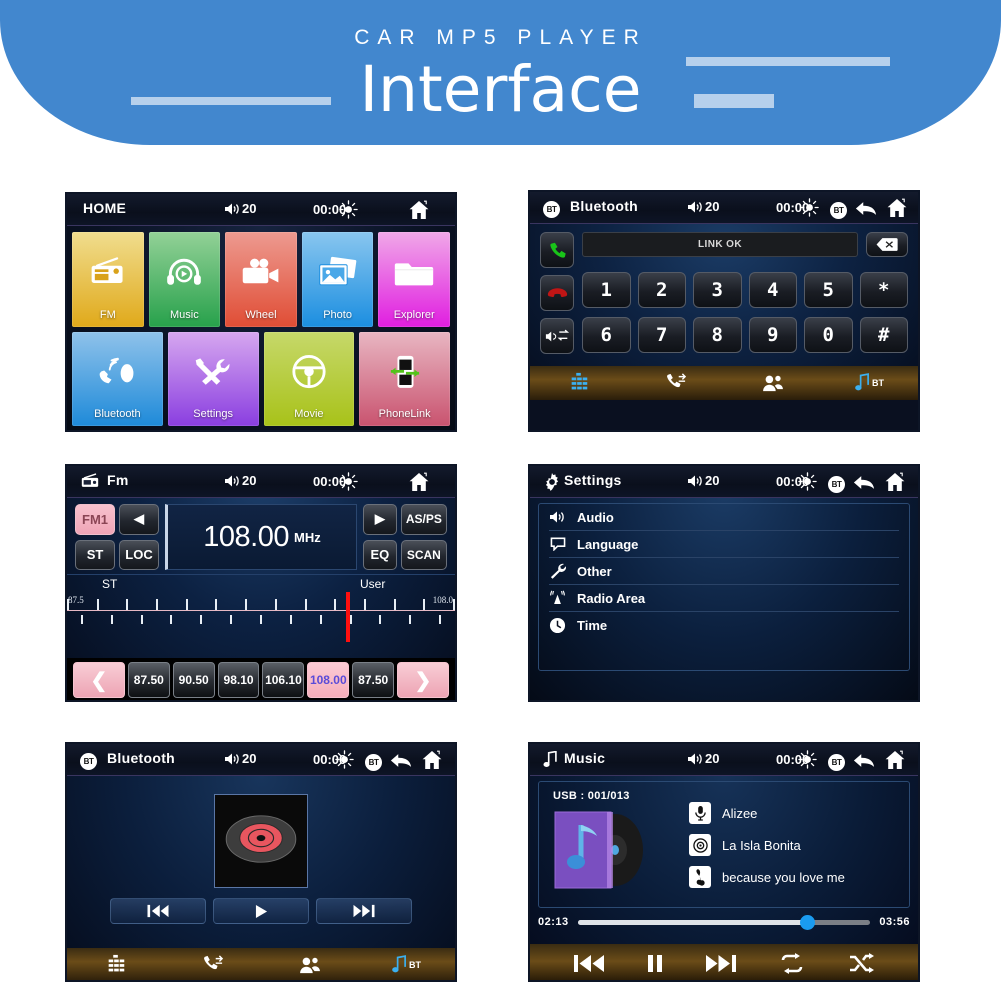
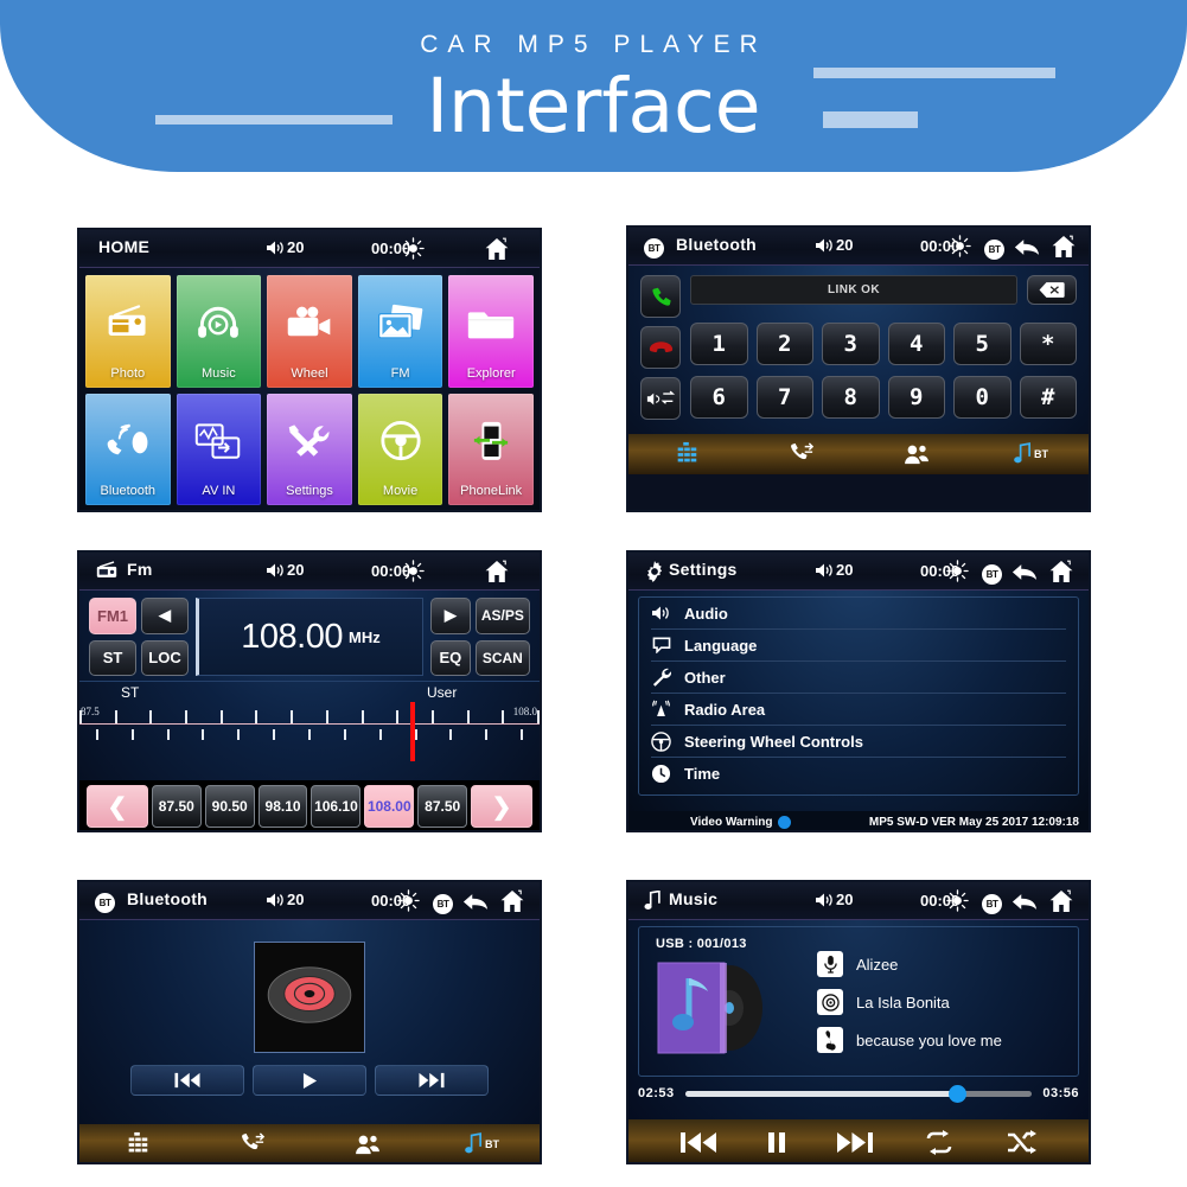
  CAR MP5 PLAYER
  Interface
  HOME
  20
  00:0
- FM
+ Photo
  Music
  Wheel
- Photo
+ FM
  Explorer
  Bluetooth
+ AV IN
  Settings
  Movie
  PhoneLink
  BT
  Bluetooth
  20
  00:00
  BT
  LINK OK
  1
  2
  3
  4
  5
  *
  6
  7
  8
  9
  0
  #
  BT
  Fm
  20
  00:0
  FM1
  ◀
  ST
  LOC
  108.00
  MHz
  ▶
  AS/PS
  EQ
  SCAN
  ST
  User
  87.5
  108.0
  ❮
  87.50
  90.50
  98.10
  106.10
  108.00
  87.50
  ❯
  Settings
  20
  BT
  Audio
  Language
  Other
  Radio Area
+ Steering Wheel Controls
  Time
+ Video Warning
+ MP5 SW-D VER May 25 2017 12:09:18
  BT
  Bluetooth
  20
  BT
  BT
  Music
  20
  BT
  USB : 001/013
  Alizee
  La Isla Bonita
  because you love me
- 02:13
+ 02:53
  03:56
